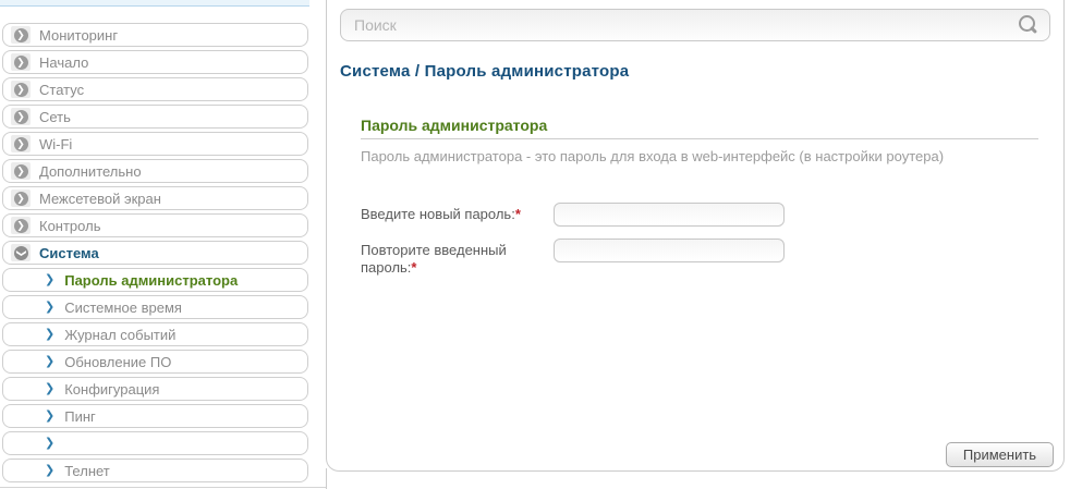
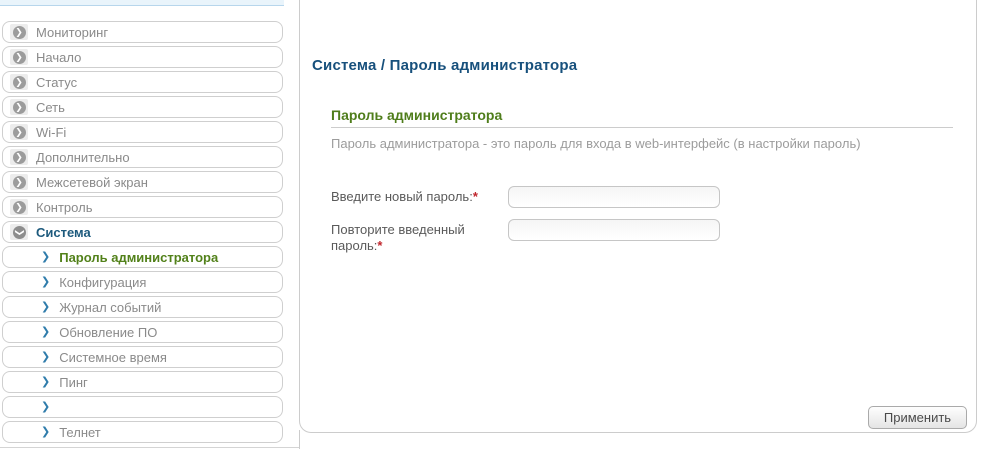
  ❯
  Мониторинг
  ❯
  Начало
  ❯
  Статус
  ❯
  Сеть
  ❯
  Wi-Fi
  ❯
  Дополнительно
  ❯
  Межсетевой экран
  ❯
  Контроль
  Система
  ❯
  Пароль администратора
  ❯
- Системное время
+ Конфигурация
  ❯
  Журнал событий
  ❯
  Обновление ПО
  ❯
- Конфигурация
+ Системное время
  ❯
  Пинг
  ❯
  ❯
  Телнет
- Поиск
  Система / Пароль администратора
  Пароль администратора
- Пароль администратора - это пароль для входа в web-интерфейс (в настройки роутера)
+ Пароль администратора - это пароль для входа в web-интерфейс (в настройки пароль)
  Введите новый пароль:*
  Повторите введенный пароль:*
  Применить
